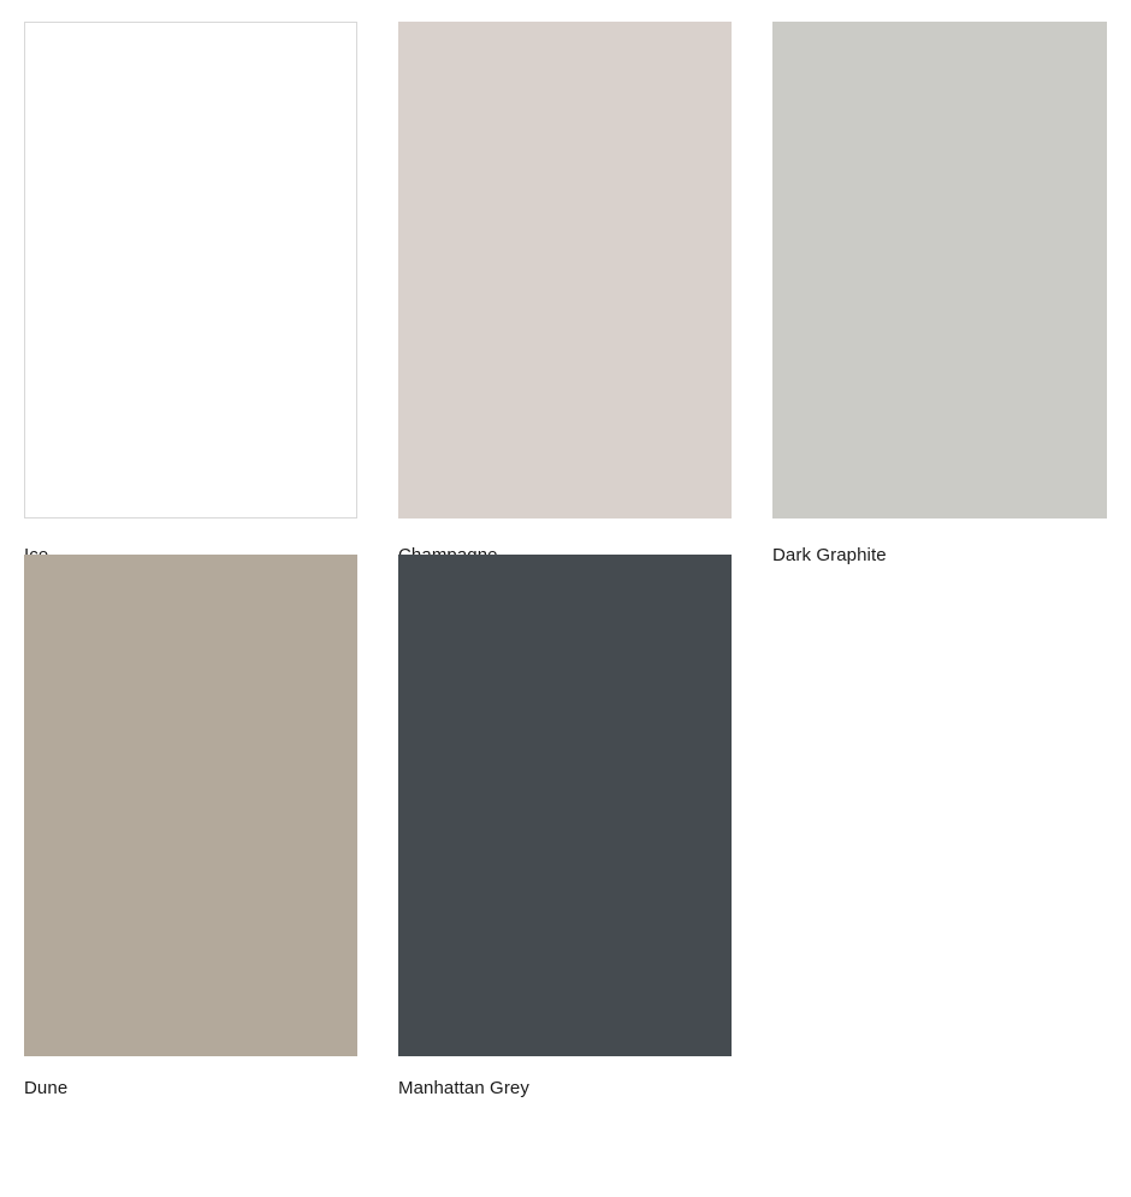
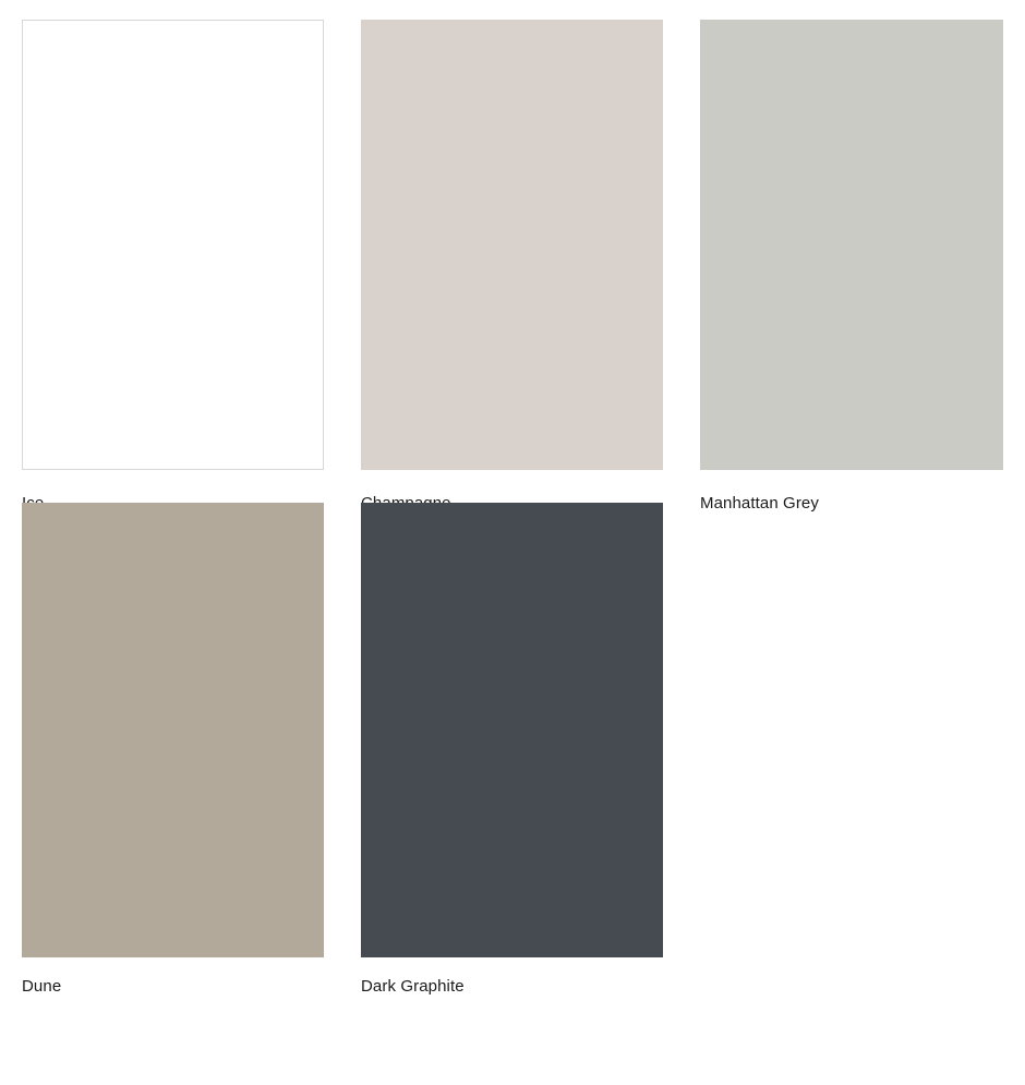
- Dark Graphite
+ Manhattan Grey
  Dune
- Manhattan Grey
+ Dark Graphite
